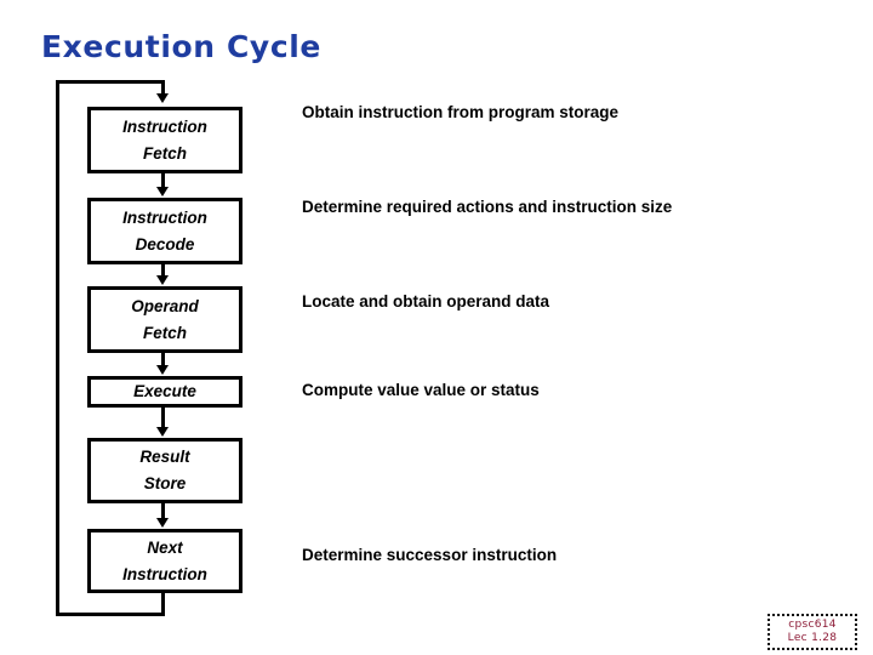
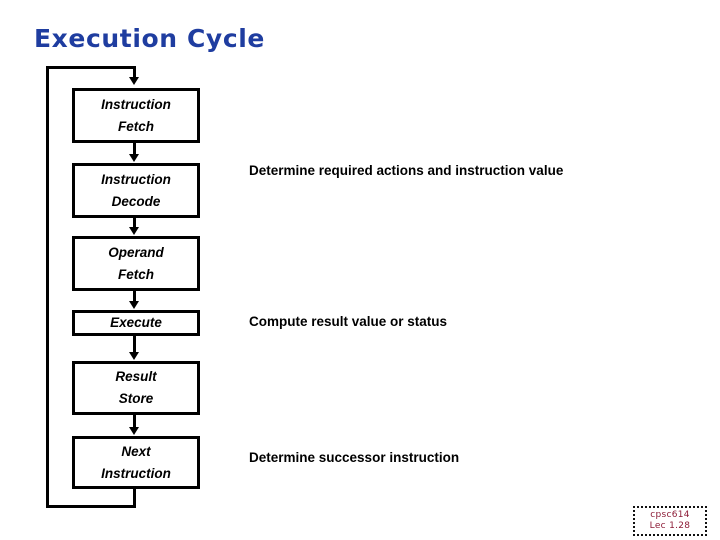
  Execution Cycle
  Instruction
  Fetch
  Instruction
  Decode
  Operand
  Fetch
  Execute
  Result
  Store
  Next
  Instruction
- Obtain instruction from program storage
- Determine required actions and instruction size
+ Determine required actions and instruction value
- Locate and obtain operand data
- Compute value value or status
+ Compute result value or status
  Determine successor instruction
  cpsc614
  Lec 1.28
